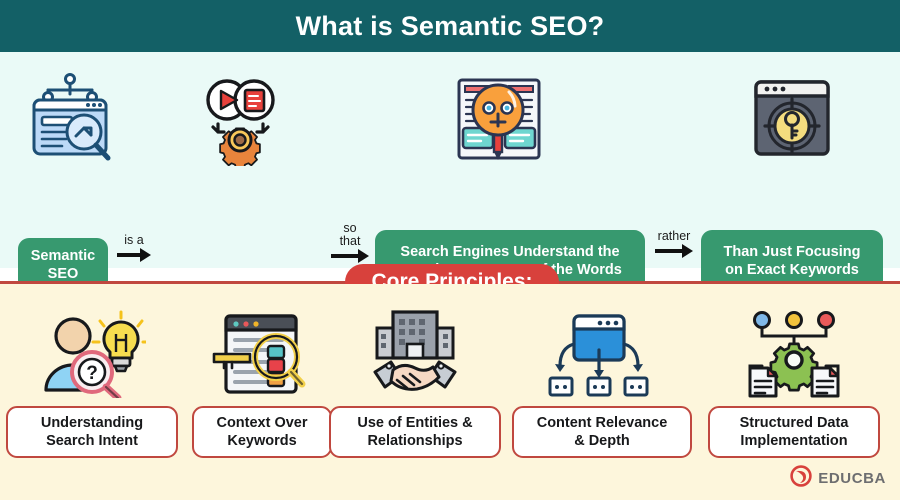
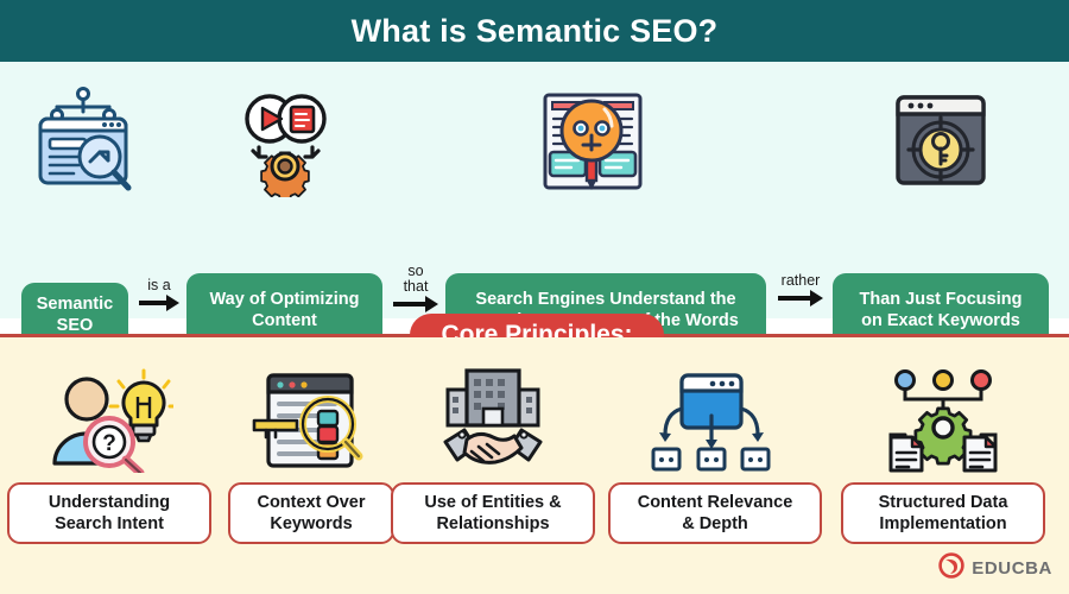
  What is Semantic SEO?
  Semantic
  SEO
  is a
+ Way of Optimizing
+ Content
  so
  that
  Search Engines Understand the
  rather
  Than Just Focusing
  on Exact Keywords
  Core Principles:
  ?
  Understanding
  Search Intent
  Context Over
  Keywords
  Use of Entities &
  Relationships
  Content Relevance
  & Depth
  Structured Data
  Implementation
  EDUCBA
